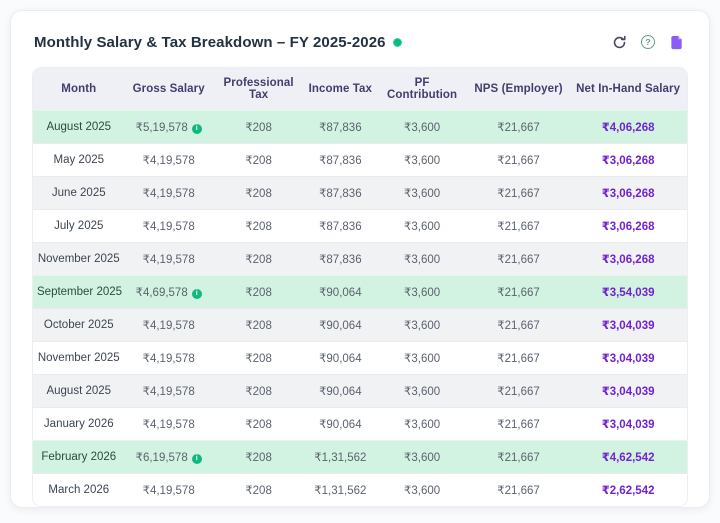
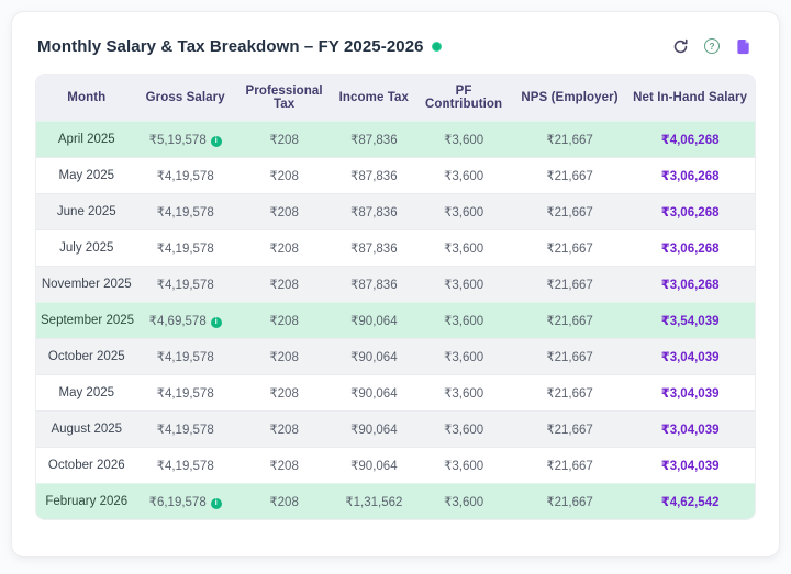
  Monthly Salary & Tax Breakdown – FY 2025-2026
  ?
  Month	Gross Salary	Professional Tax	Income Tax	PF Contribution	NPS (Employer)	Net In-Hand Salary
- August 2025	₹5,19,578	₹208	₹87,836	₹3,600	₹21,667	₹4,06,268
+ April 2025	₹5,19,578	₹208	₹87,836	₹3,600	₹21,667	₹4,06,268
  May 2025	₹4,19,578	₹208	₹87,836	₹3,600	₹21,667	₹3,06,268
  June 2025	₹4,19,578	₹208	₹87,836	₹3,600	₹21,667	₹3,06,268
  July 2025	₹4,19,578	₹208	₹87,836	₹3,600	₹21,667	₹3,06,268
  November 2025	₹4,19,578	₹208	₹87,836	₹3,600	₹21,667	₹3,06,268
  September 2025	₹4,69,578	₹208	₹90,064	₹3,600	₹21,667	₹3,54,039
  October 2025	₹4,19,578	₹208	₹90,064	₹3,600	₹21,667	₹3,04,039
- November 2025	₹4,19,578	₹208	₹90,064	₹3,600	₹21,667	₹3,04,039
+ May 2025	₹4,19,578	₹208	₹90,064	₹3,600	₹21,667	₹3,04,039
  August 2025	₹4,19,578	₹208	₹90,064	₹3,600	₹21,667	₹3,04,039
- January 2026	₹4,19,578	₹208	₹90,064	₹3,600	₹21,667	₹3,04,039
+ October 2026	₹4,19,578	₹208	₹90,064	₹3,600	₹21,667	₹3,04,039
  February 2026	₹6,19,578	₹208	₹1,31,562	₹3,600	₹21,667	₹4,62,542
- March 2026	₹4,19,578	₹208	₹1,31,562	₹3,600	₹21,667	₹2,62,542
